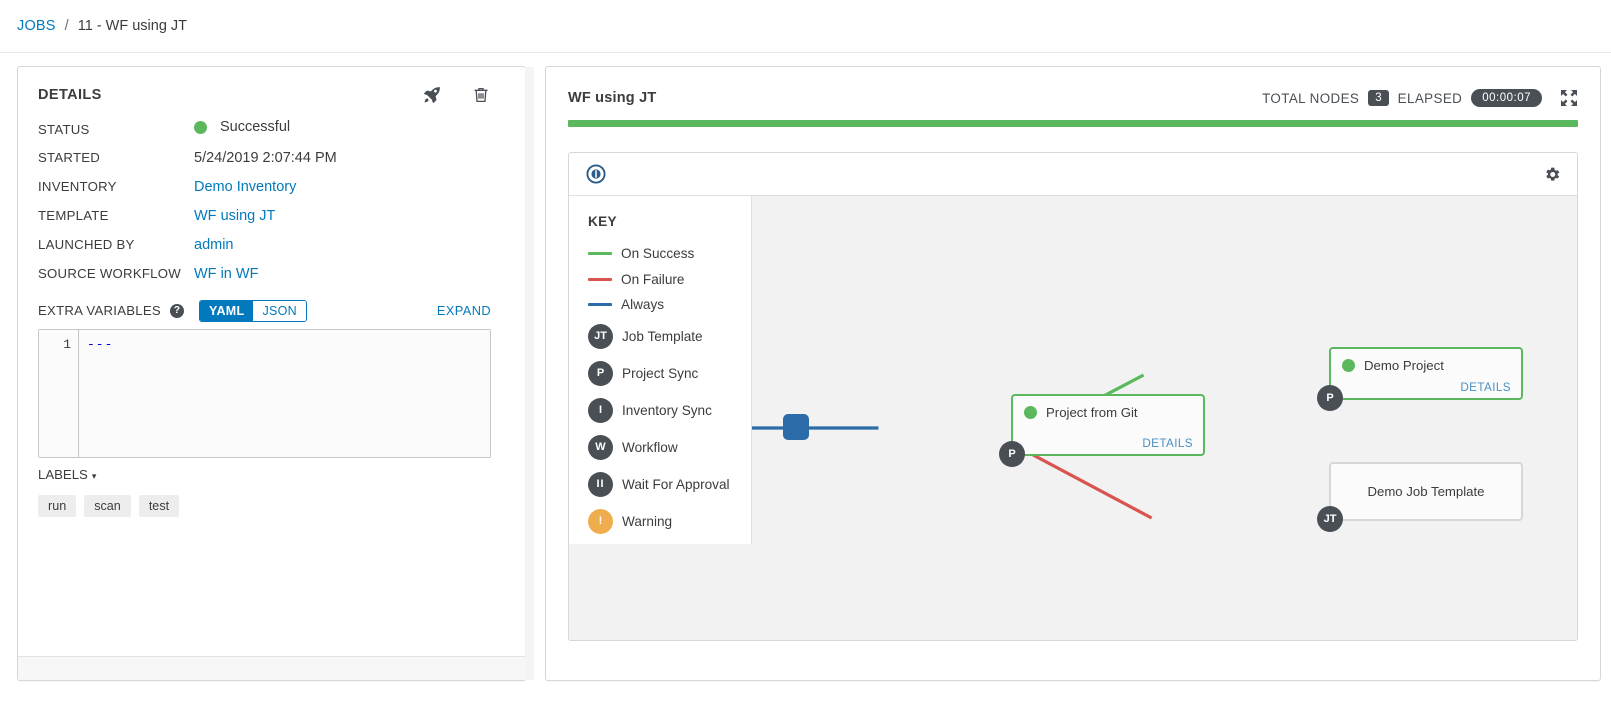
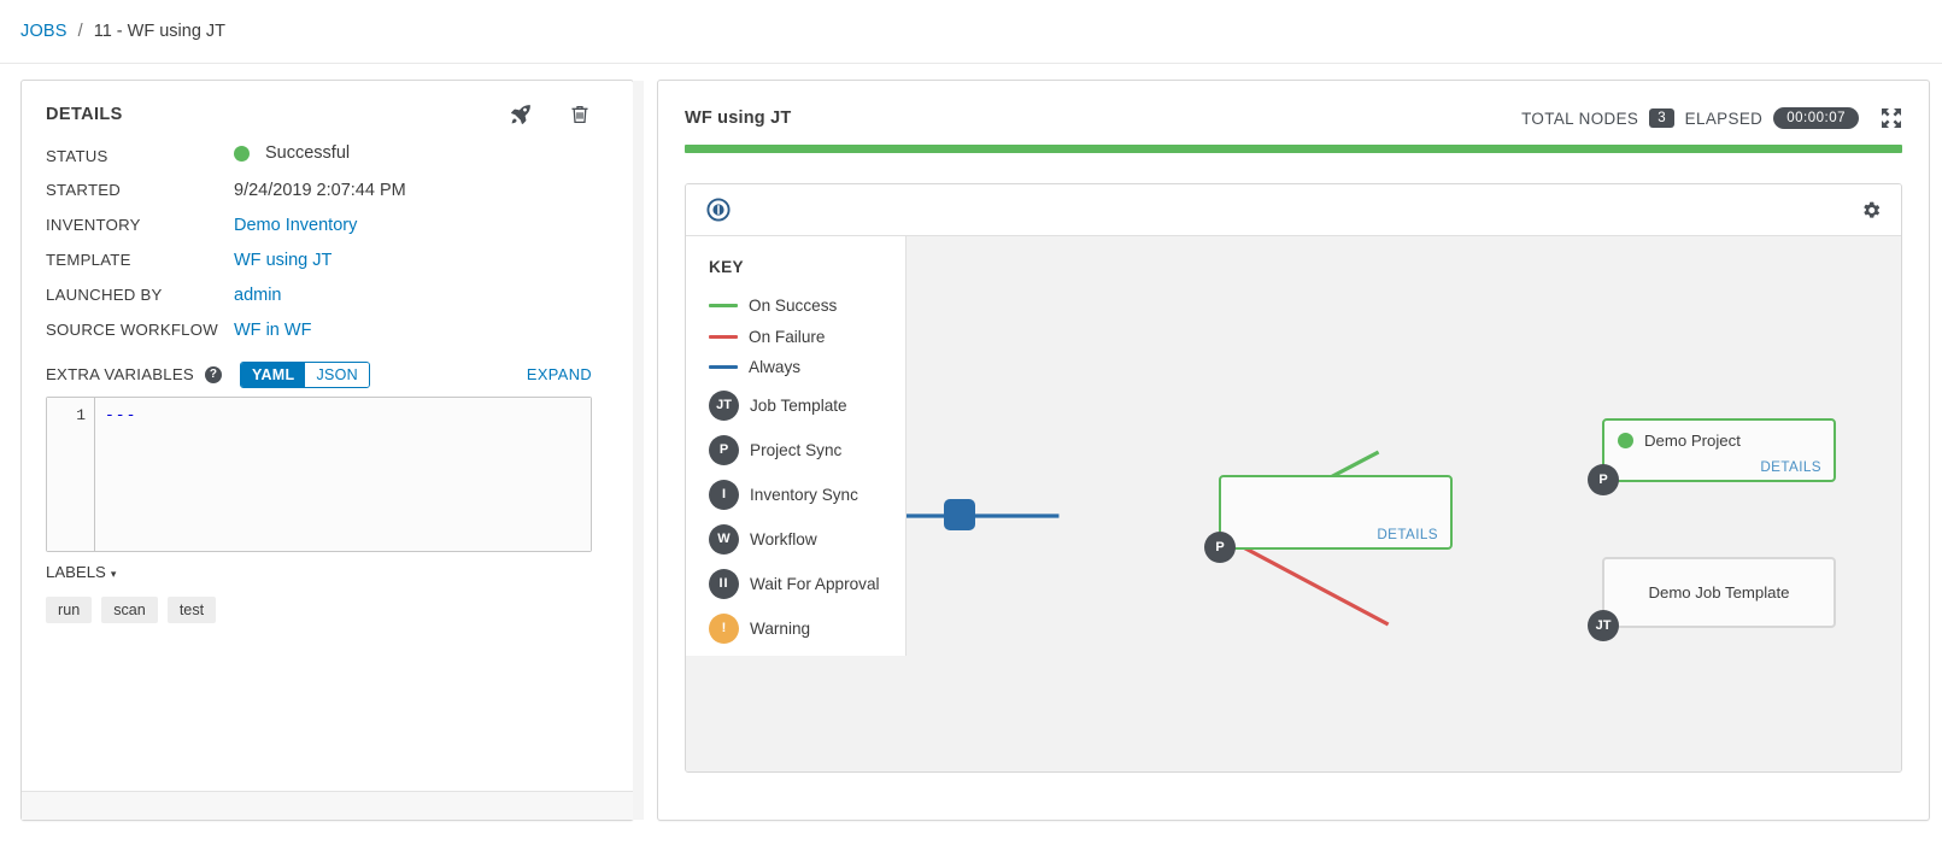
  JOBS
  /
  11 - WF using JT
  DETAILS
  STATUS
  Successful
  STARTED
- 5/24/2019 2:07:44 PM
+ 9/24/2019 2:07:44 PM
  INVENTORY
  Demo Inventory
  TEMPLATE
  WF using JT
  LAUNCHED BY
  admin
  SOURCE WORKFLOW
  WF in WF
  EXTRA VARIABLES
  ?
  YAML
  JSON
  EXPAND
  1
  ---
  LABELS ▾
  run
  scan
  test
  WF using JT
  TOTAL NODES
  3
  ELAPSED
  00:00:07
  KEY
  On Success
  On Failure
  Always
  JT
  Job Template
  P
  Project Sync
  I
  Inventory Sync
  W
  Workflow
  II
  Wait For Approval
  !
  Warning
- Project from Git
  DETAILS
  P
  Demo Project
  DETAILS
  P
  Demo Job Template
  JT
